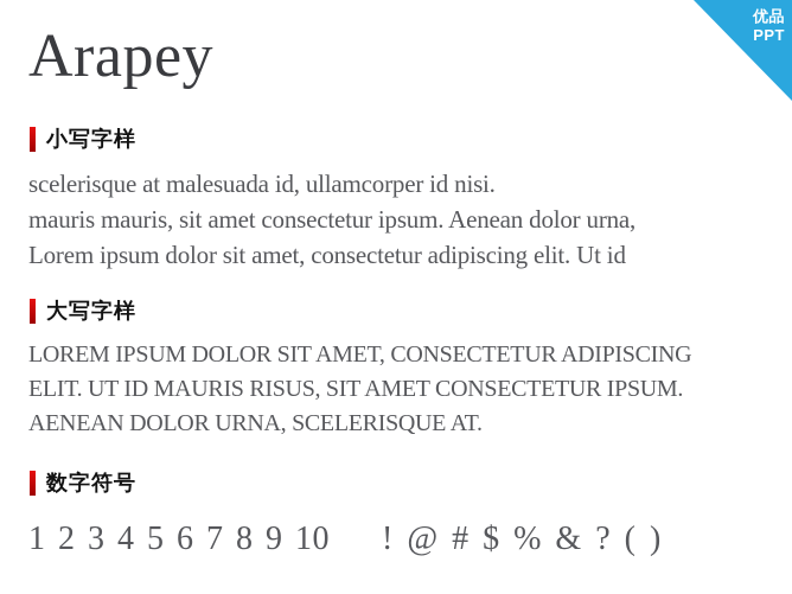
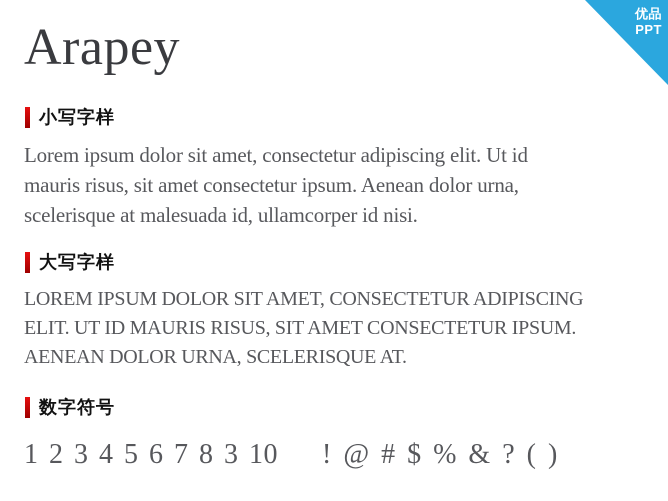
  优品
  PPT
  Arapey
  小写字样
- scelerisque at malesuada id, ullamcorper id nisi.
+ Lorem ipsum dolor sit amet, consectetur adipiscing elit. Ut id
- mauris mauris, sit amet consectetur ipsum. Aenean dolor urna,
+ mauris risus, sit amet consectetur ipsum. Aenean dolor urna,
- Lorem ipsum dolor sit amet, consectetur adipiscing elit. Ut id
+ scelerisque at malesuada id, ullamcorper id nisi.
  大写字样
  LOREM IPSUM DOLOR SIT AMET, CONSECTETUR ADIPISCING
  ELIT. UT ID MAURIS RISUS, SIT AMET CONSECTETUR IPSUM.
  AENEAN DOLOR URNA, SCELERISQUE AT.
  数字符号
- 1 2 3 4 5 6 7 8 9 10 ! @ # $ % & ? ( )
+ 1 2 3 4 5 6 7 8 3 10 ! @ # $ % & ? ( )
